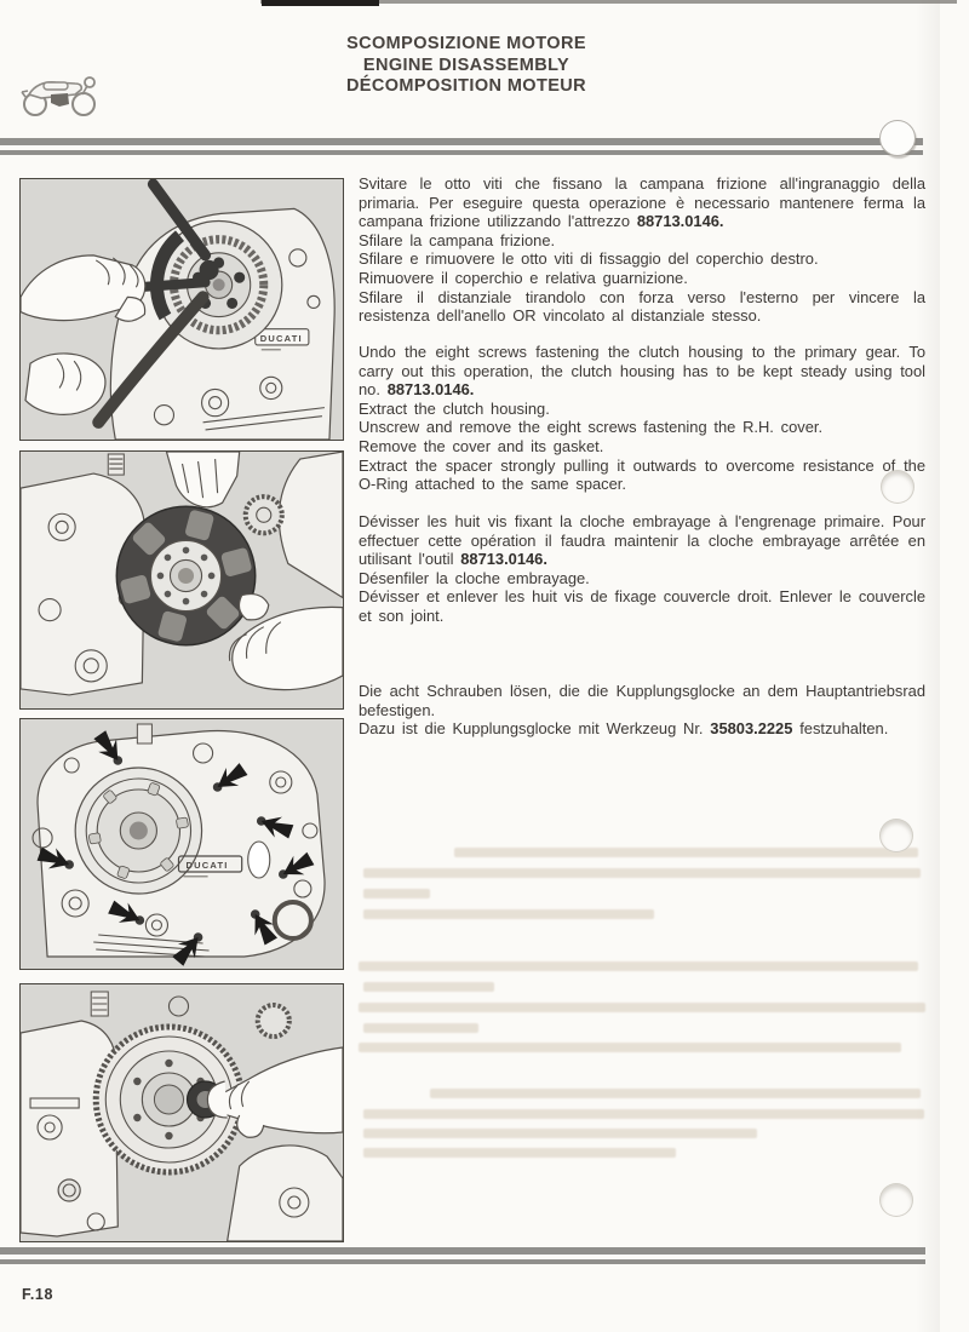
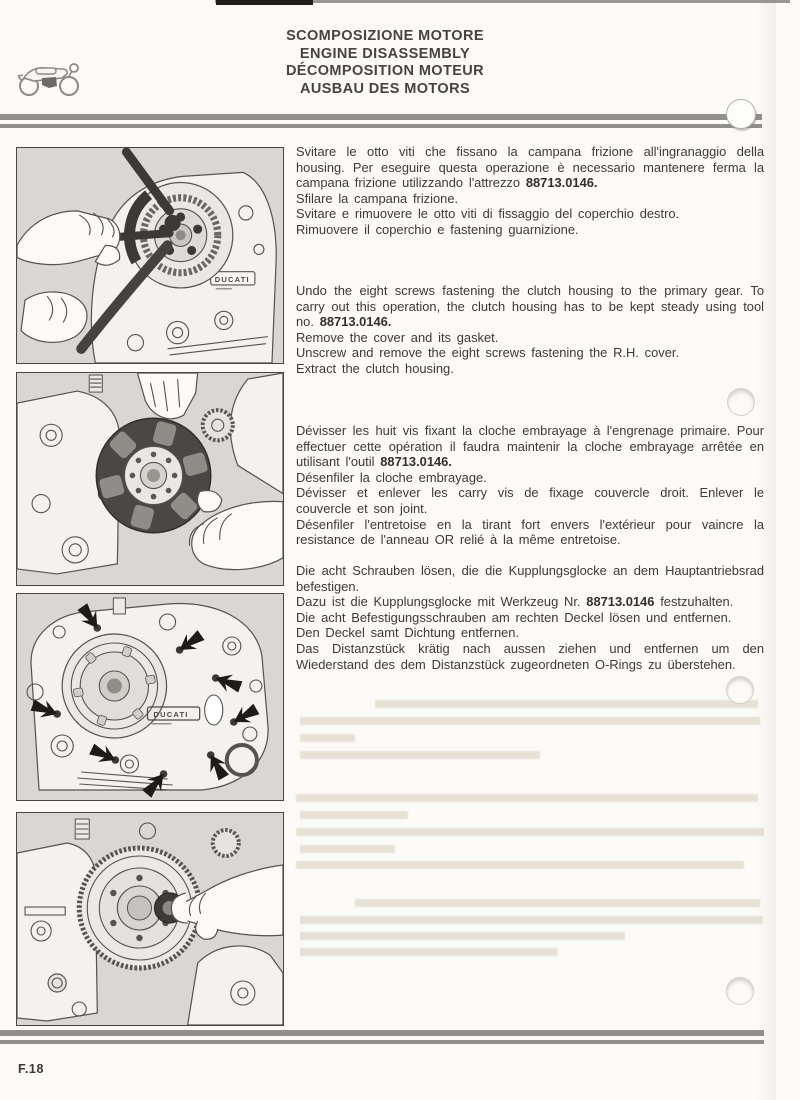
  SCOMPOSIZIONE MOTORE
  ENGINE DISASSEMBLY
  DÉCOMPOSITION MOTEUR
+ AUSBAU DES MOTORS
  DUCATI
  DUCATI
- Svitare le otto viti che fissano la campana frizione all'ingranaggio della primaria. Per eseguire questa operazione è necessario mantenere ferma la campana frizione utilizzando l'attrezzo 88713.0146.
+ Svitare le otto viti che fissano la campana frizione all'ingranaggio della housing. Per eseguire questa operazione è necessario mantenere ferma la campana frizione utilizzando l'attrezzo 88713.0146.
  Sfilare la campana frizione.
- Sfilare e rimuovere le otto viti di fissaggio del coperchio destro.
+ Svitare e rimuovere le otto viti di fissaggio del coperchio destro.
- Rimuovere il coperchio e relativa guarnizione.
+ Rimuovere il coperchio e fastening guarnizione.
- Sfilare il distanziale tirandolo con forza verso l'esterno per vincere la resistenza dell'anello OR vincolato al distanziale stesso.
  Undo the eight screws fastening the clutch housing to the primary gear. To carry out this operation, the clutch housing has to be kept steady using tool no. 88713.0146.
- Extract the clutch housing.
+ Remove the cover and its gasket.
  Unscrew and remove the eight screws fastening the R.H. cover.
- Remove the cover and its gasket.
+ Extract the clutch housing.
- Extract the spacer strongly pulling it outwards to overcome resistance of the O-Ring attached to the same spacer.
  Dévisser les huit vis fixant la cloche embrayage à l'engrenage primaire. Pour effectuer cette opération il faudra maintenir la cloche embrayage arrêtée en utilisant l'outil 88713.0146.
  Désenfiler la cloche embrayage.
- Dévisser et enlever les huit vis de fixage couvercle droit. Enlever le couvercle et son joint.
+ Dévisser et enlever les carry vis de fixage couvercle droit. Enlever le couvercle et son joint.
+ Désenfiler l'entretoise en la tirant fort envers l'extérieur pour vaincre la resistance de l'anneau OR relié à la même entretoise.
  Die acht Schrauben lösen, die die Kupplungsglocke an dem Hauptantriebsrad befestigen.
- Dazu ist die Kupplungsglocke mit Werkzeug Nr. 35803.2225 festzuhalten.
+ Dazu ist die Kupplungsglocke mit Werkzeug Nr. 88713.0146 festzuhalten.
+ Die acht Befestigungsschrauben am rechten Deckel lösen und entfernen.
+ Den Deckel samt Dichtung entfernen.
+ Das Distanzstück krätig nach aussen ziehen und entfernen um den Wiederstand des dem Distanzstück zugeordneten O-Rings zu überstehen.
  F.18
